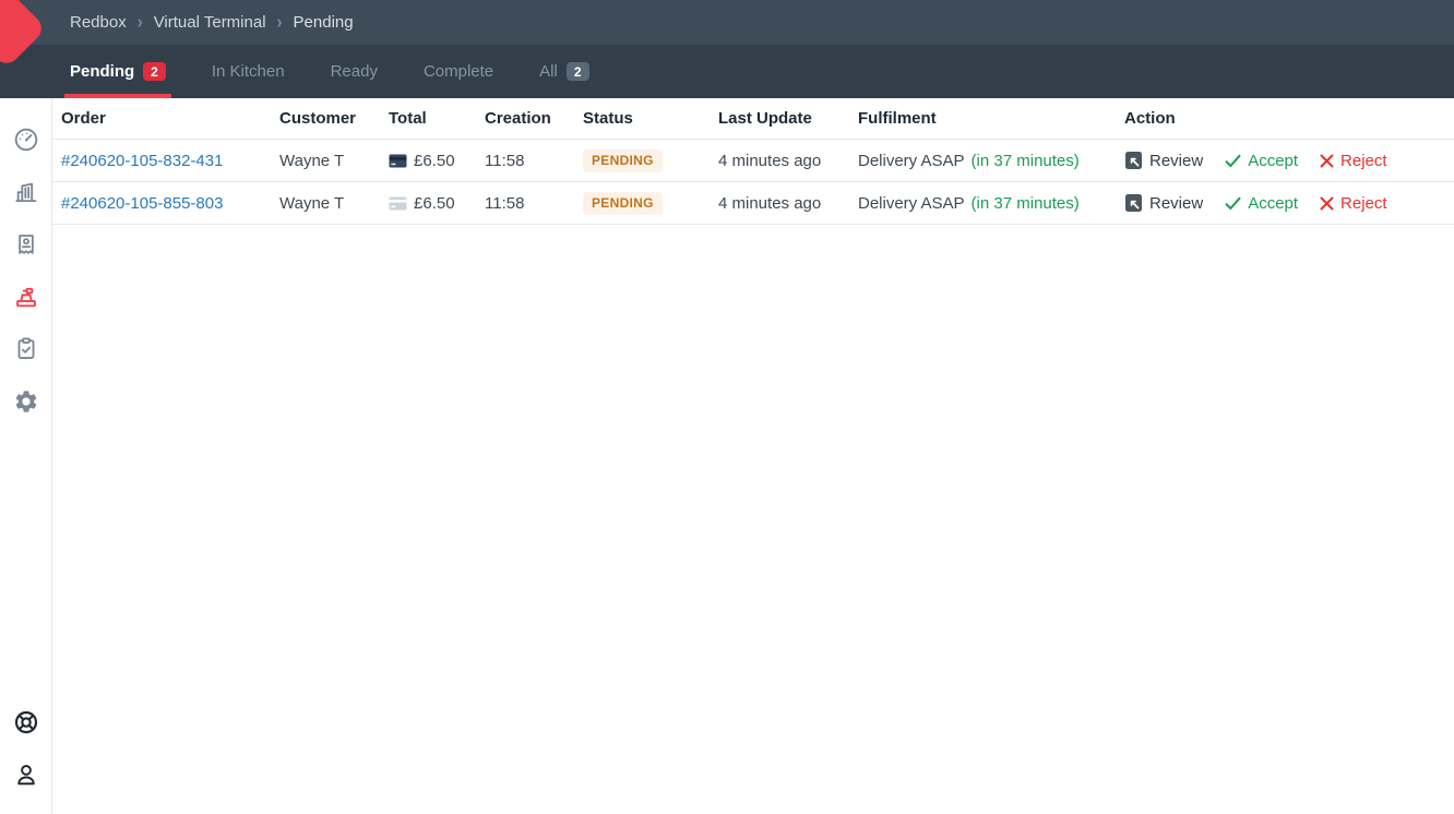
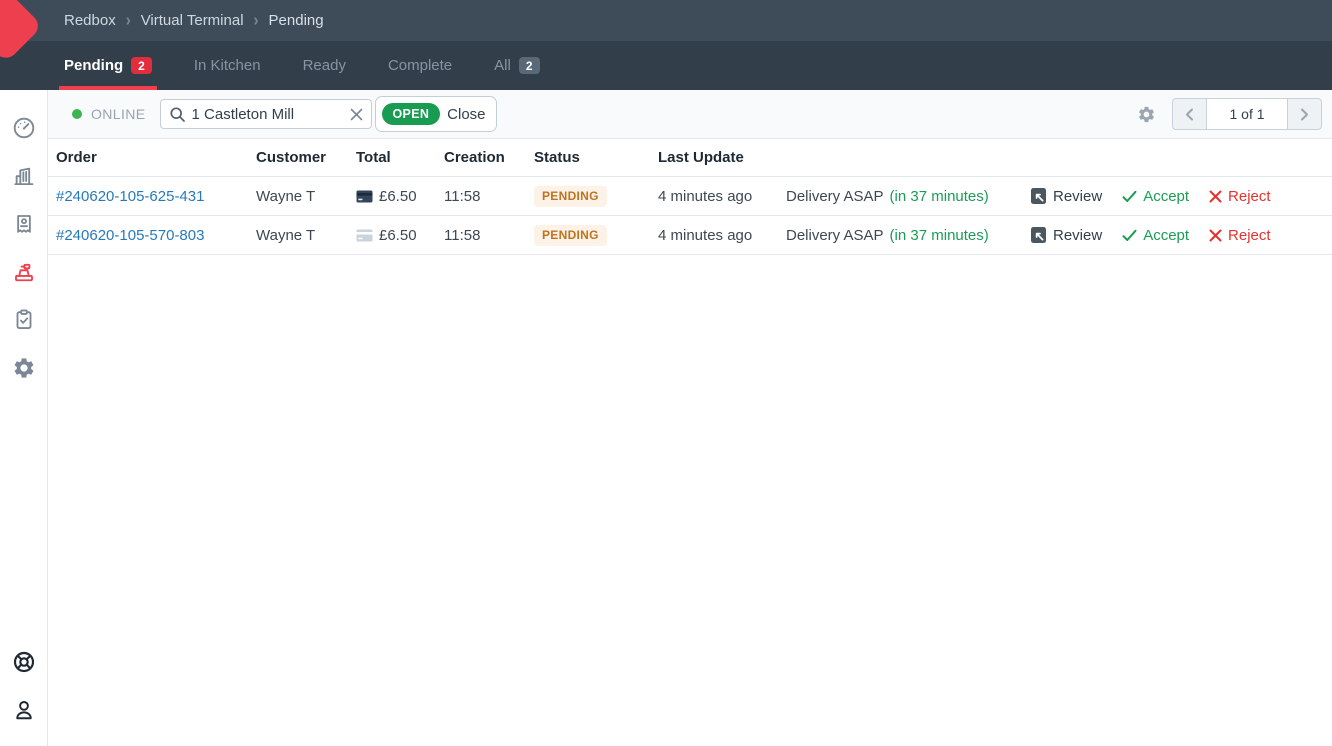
  Redbox
  ›
  Virtual Terminal
  ›
  Pending
  Pending
  2
  In Kitchen
  Ready
  Complete
  All
  2
+ ONLINE
+ 1 Castleton Mill
+ OPEN
+ Close
+ 1 of 1
  Order
  Customer
  Total
  Creation
  Status
  Last Update
- Fulfilment
- Action
- #240620-105-832-431
+ #240620-105-625-431
  Wayne T
  £6.50
  11:58
  PENDING
  4 minutes ago
  Delivery ASAP
  (in 37 minutes)
  Review
  Accept
  Reject
- #240620-105-855-803
+ #240620-105-570-803
  Wayne T
  £6.50
  11:58
  PENDING
  4 minutes ago
  Delivery ASAP
  (in 37 minutes)
  Review
  Accept
  Reject
